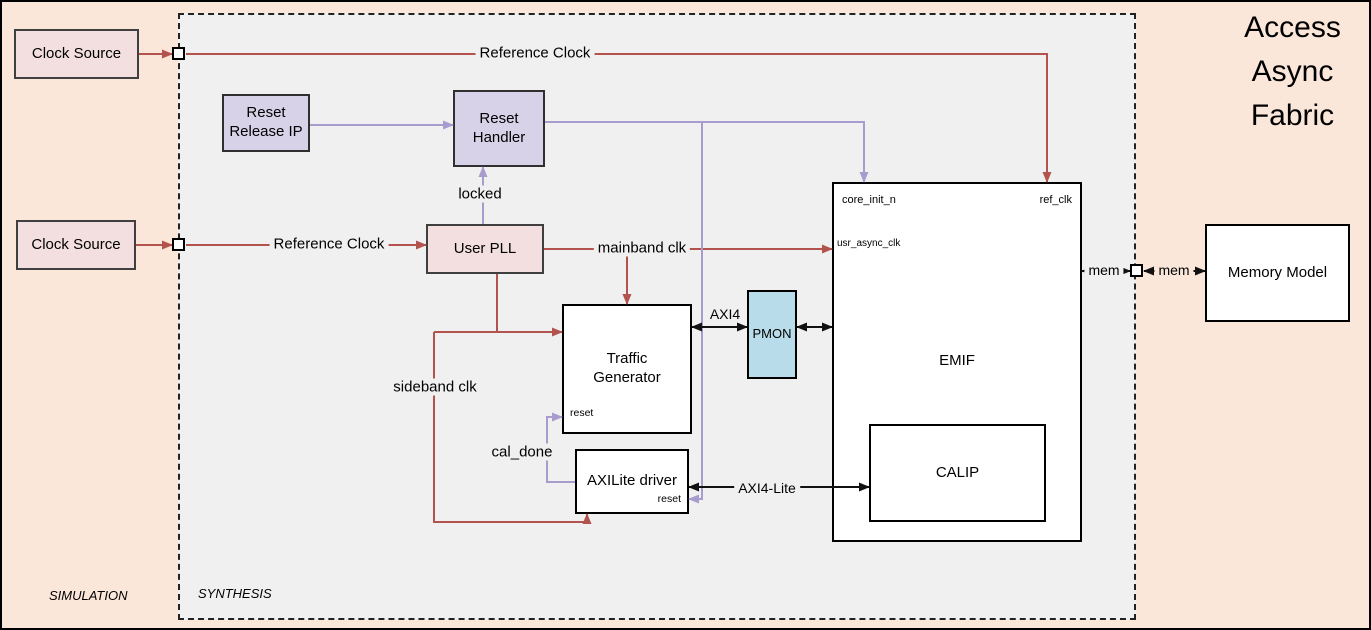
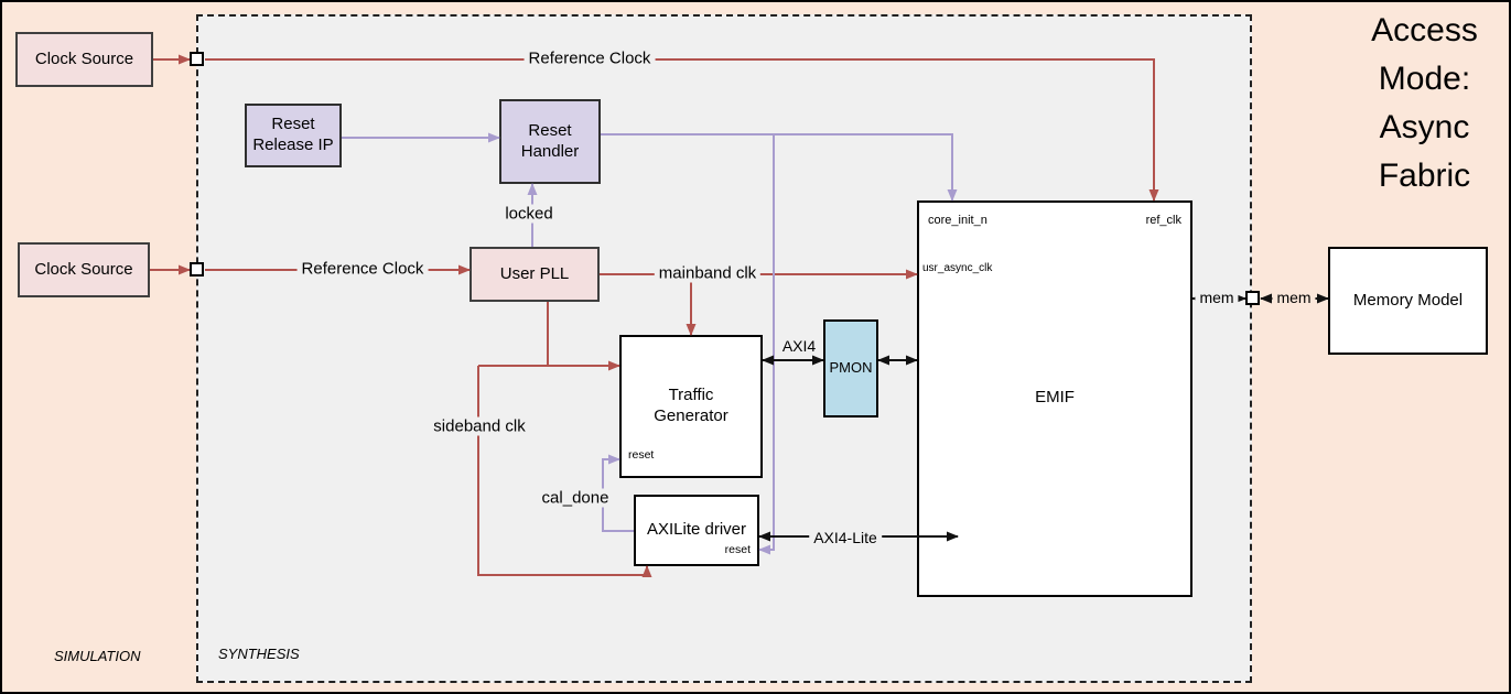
  Clock Source
  Clock Source
  Reset Release IP
  Reset Handler
  User PLL
  Traffic Generator
  reset
  AXILite driver
  reset
  PMON
  EMIF
  core_init_n
  ref_clk
  usr_async_clk
- CALIP
  Memory Model
  Reference Clock
  Reference Clock
  locked
  mainband clk
  sideband clk
  cal_done
  AXI4
  AXI4-Lite
  mem
  mem
  SIMULATION
  SYNTHESIS
  Access
+ Mode:
  Async
  Fabric
